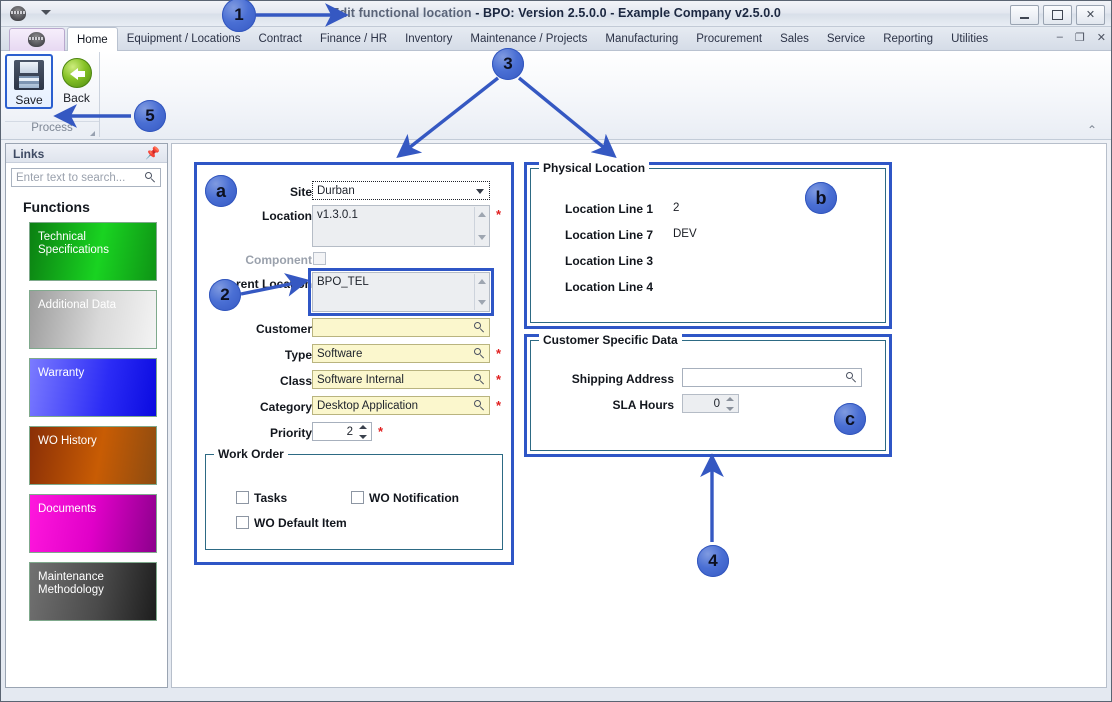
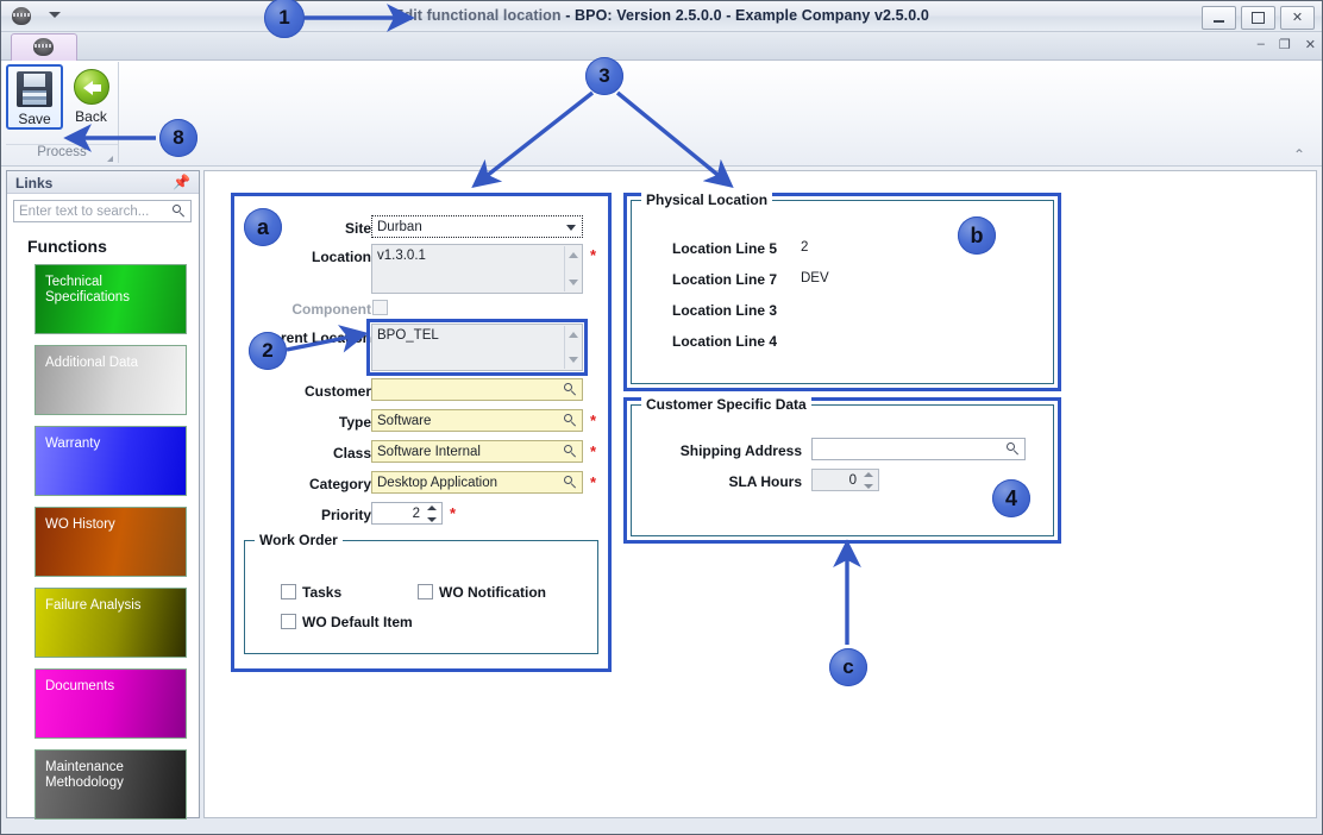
  Edit functional location - BPO: Version 2.5.0.0 - Example Company v2.5.0.0
  ✕
- Home
- Equipment / Locations
- Contract
- Finance / HR
- Inventory
- Maintenance / Projects
- Manufacturing
- Procurement
- Sales
- Service
- Reporting
- Utilities
  –
  ❐
  ✕
  Save
  Back
  Process
  ⌃
  Links
  📌
  Enter text to search...
  Functions
  Technical
  Specifications
  Additional Data
  Warranty
  WO History
+ Failure Analysis
  Documents
  Maintenance
  Methodology
  Site
  Durban
  Location
  v1.3.0.1
  *
  Component
  BPO_TEL
  Customer
  Type
  Software
  *
  Class
  Software Internal
  *
  Category
  Desktop Application
  *
  Priority
  2
  *
  Work Order
  Tasks
  WO Notification
  WO Default Item
  Physical Location
- Location Line 1
+ Location Line 5
  2
  Location Line 7
  DEV
  Location Line 3
  Location Line 4
  Customer Specific Data
  Shipping Address
  SLA Hours
  0
  1
  3
- 5
+ 8
  2
- 4
+ c
  a
  b
- c
+ 4
